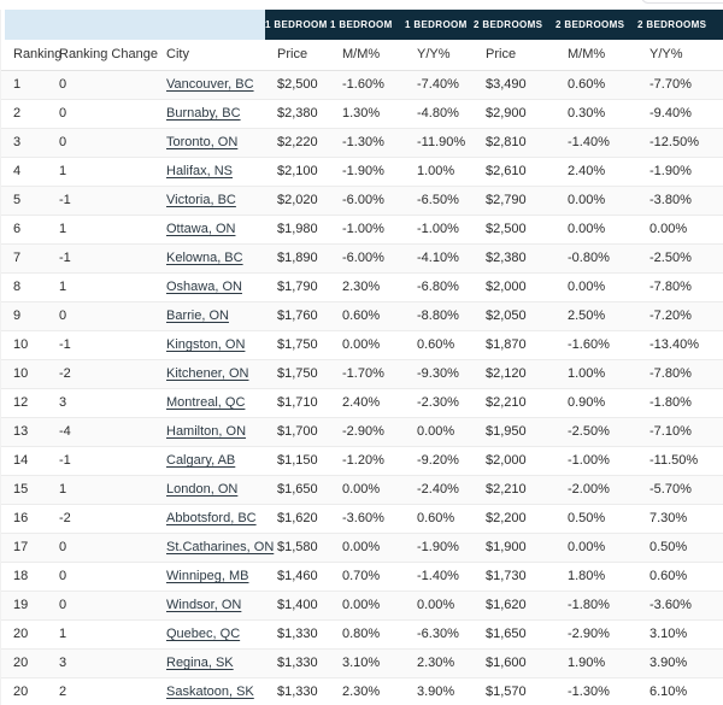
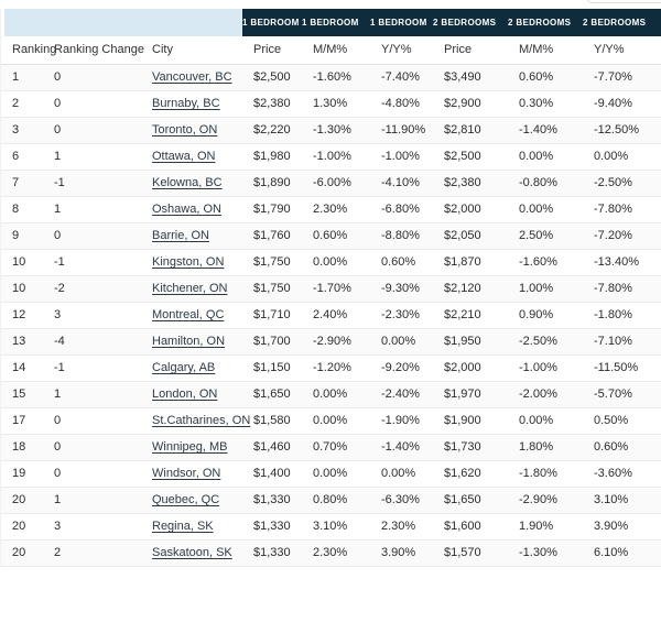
  	1 BEDROOM	1 BEDROOM	1 BEDROOM	2 BEDROOMS	2 BEDROOMS	2 BEDROOMS
  Rankin	Ranking Change	City	Price	M/M%	Y/Y%	Price	M/M%	Y/Y%
  1	0	Vancouver, BC	$2,500	-1.60%	-7.40%	$3,490	0.60%	-7.70%
  2	0	Burnaby, BC	$2,380	1.30%	-4.80%	$2,900	0.30%	-9.40%
  3	0	Toronto, ON	$2,220	-1.30%	-11.90%	$2,810	-1.40%	-12.50%
- 4	1	Halifax, NS	$2,100	-1.90%	1.00%	$2,610	2.40%	-1.90%
- 5	-1	Victoria, BC	$2,020	-6.00%	-6.50%	$2,790	0.00%	-3.80%
  6	1	Ottawa, ON	$1,980	-1.00%	-1.00%	$2,500	0.00%	0.00%
  7	-1	Kelowna, BC	$1,890	-6.00%	-4.10%	$2,380	-0.80%	-2.50%
  8	1	Oshawa, ON	$1,790	2.30%	-6.80%	$2,000	0.00%	-7.80%
  9	0	Barrie, ON	$1,760	0.60%	-8.80%	$2,050	2.50%	-7.20%
  10	-1	Kingston, ON	$1,750	0.00%	0.60%	$1,870	-1.60%	-13.40%
  10	-2	Kitchener, ON	$1,750	-1.70%	-9.30%	$2,120	1.00%	-7.80%
  12	3	Montreal, QC	$1,710	2.40%	-2.30%	$2,210	0.90%	-1.80%
  13	-4	Hamilton, ON	$1,700	-2.90%	0.00%	$1,950	-2.50%	-7.10%
  14	-1	Calgary, AB	$1,150	-1.20%	-9.20%	$2,000	-1.00%	-11.50%
- 15	1	London, ON	$1,650	0.00%	-2.40%	$2,210	-2.00%	-5.70%
+ 15	1	London, ON	$1,650	0.00%	-2.40%	$1,970	-2.00%	-5.70%
- 16	-2	Abbotsford, BC	$1,620	-3.60%	0.60%	$2,200	0.50%	7.30%
  17	0	St.Catharines, ON	$1,580	0.00%	-1.90%	$1,900	0.00%	0.50%
  18	0	Winnipeg, MB	$1,460	0.70%	-1.40%	$1,730	1.80%	0.60%
  19	0	Windsor, ON	$1,400	0.00%	0.00%	$1,620	-1.80%	-3.60%
  20	1	Quebec, QC	$1,330	0.80%	-6.30%	$1,650	-2.90%	3.10%
  20	3	Regina, SK	$1,330	3.10%	2.30%	$1,600	1.90%	3.90%
  20	2	Saskatoon, SK	$1,330	2.30%	3.90%	$1,570	-1.30%	6.10%
